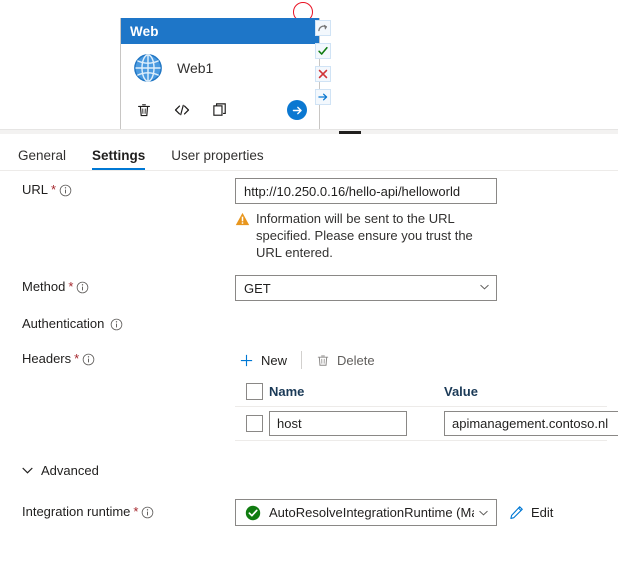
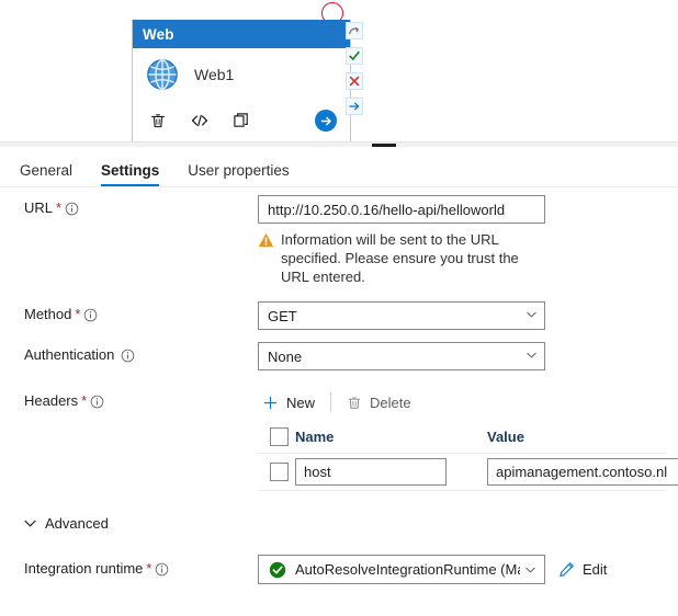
  Web
  Web1
  General
  Settings
  User properties
  URL
  *
  http://10.250.0.16/hello-api/helloworld
  Information will be sent to the URL specified. Please ensure you trust the URL entered.
  Method
  *
  GET
  Authentication
+ None
  Headers
  *
  New
  Delete
  Name
  Value
  host
  apimanagement.contoso.nl
  Advanced
  Integration runtime
  *
  AutoResolveIntegrationRuntime (M
  Edit
